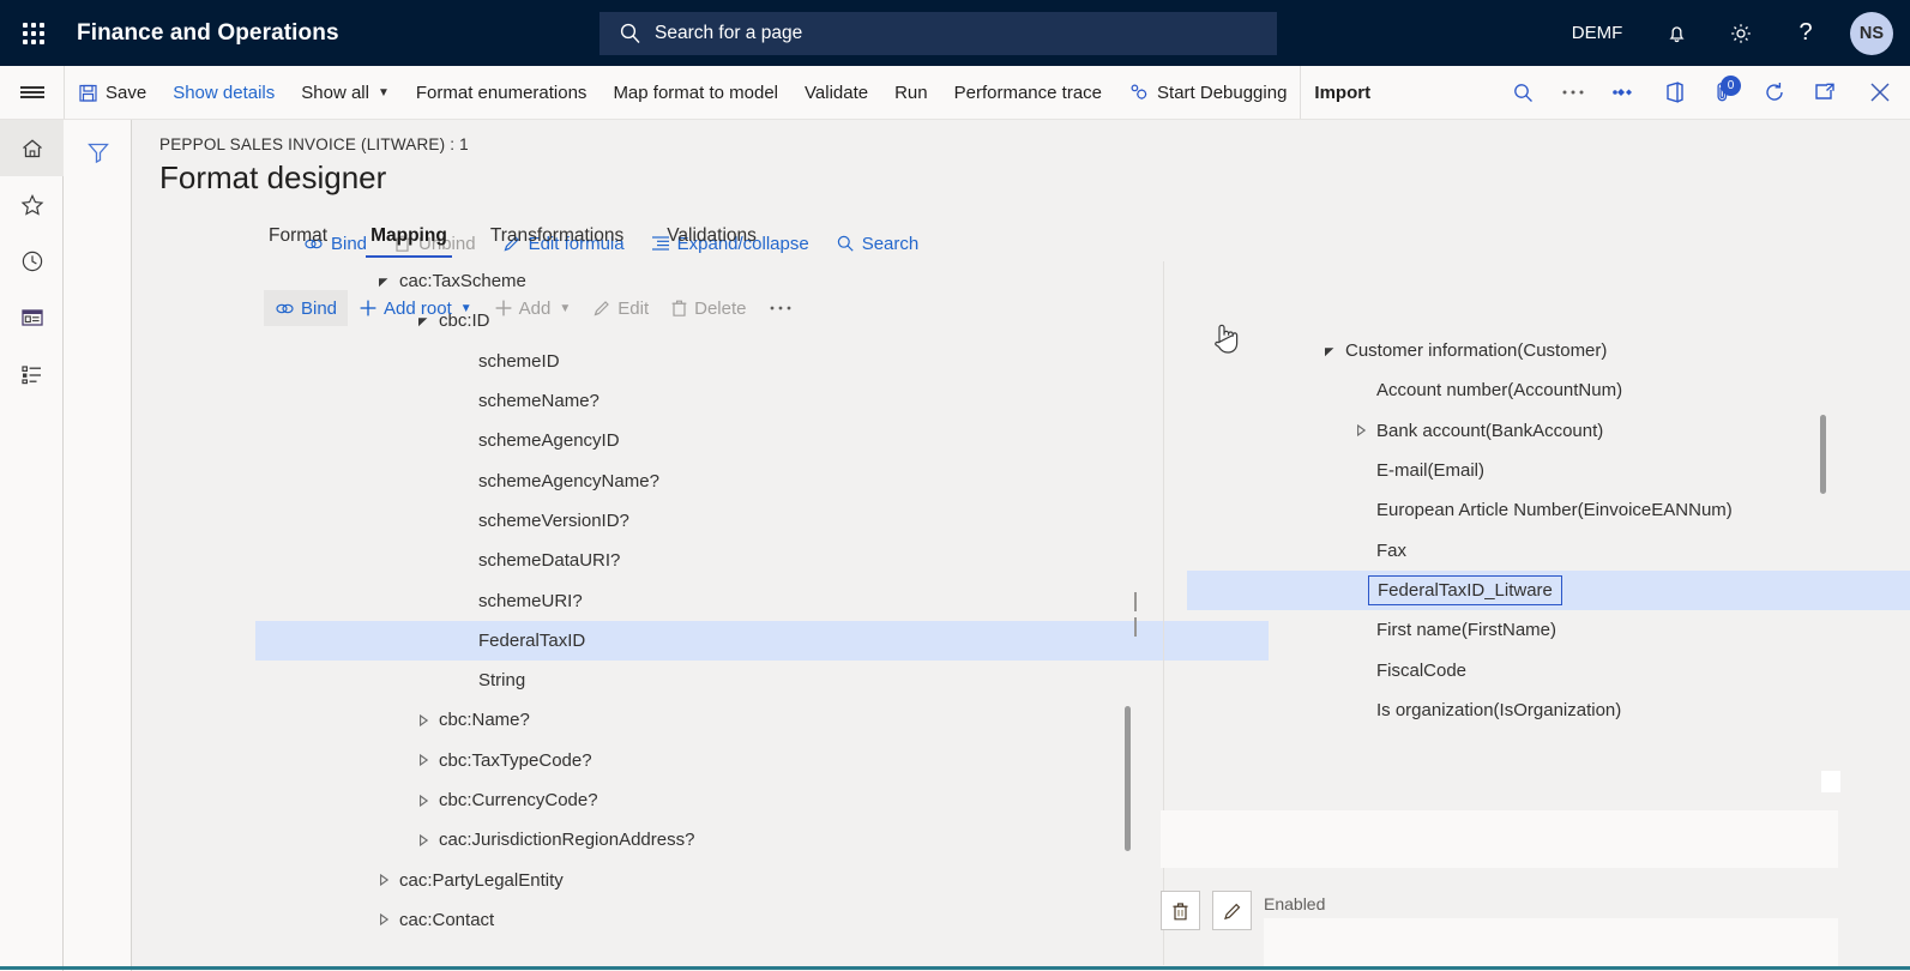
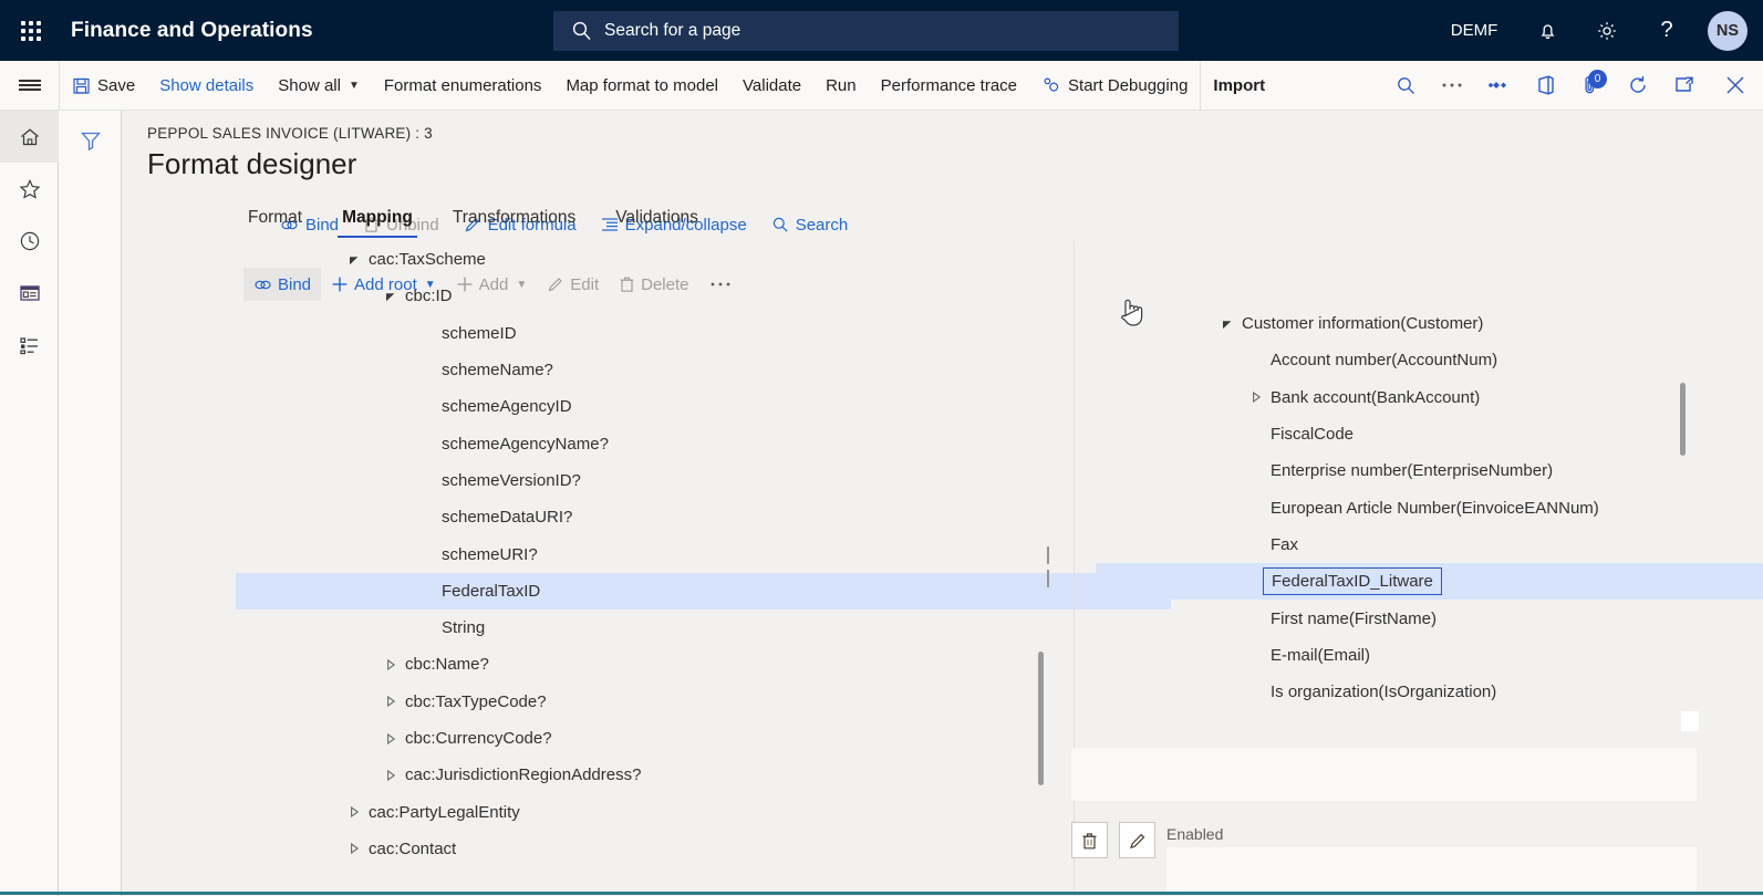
  Finance and Operations
  Search for a page
  DEMF
  ?
  NS
  Save
  Show details
  Show all
  ▼
  Format enumerations
  Map format to model
  Validate
  Run
  Performance trace
  Start Debugging
  Import
  0
- PEPPOL SALES INVOICE (LITWARE) : 1
+ PEPPOL SALES INVOICE (LITWARE) : 3
  Format designer
  Edit formula
  Expand/collapse
  Search
  cac:TaxScheme
  cbc:ID
  schemeID
  schemeName?
  schemeAgencyID
  schemeAgencyName?
  schemeVersionID?
  schemeDataURI?
  schemeURI?
  FederalTaxID
  String
  cbc:Name?
  cbc:TaxTypeCode?
  cbc:CurrencyCode?
  cac:JurisdictionRegionAddress?
  cac:PartyLegalEntity
  cac:Contact
  Format
  Mapping
  Transformations
  Validations
  Bind
  Add root
  ▼
  Add
  ▼
  Edit
  Delete
  Customer information(Customer)
  Account number(AccountNum)
  Bank account(BankAccount)
- E-mail(Email)
+ FiscalCode
+ Enterprise number(EnterpriseNumber)
  European Article Number(EinvoiceEANNum)
  Fax
  FederalTaxID_Litware
  First name(FirstName)
- FiscalCode
+ E-mail(Email)
  Is organization(IsOrganization)
  Enabled
